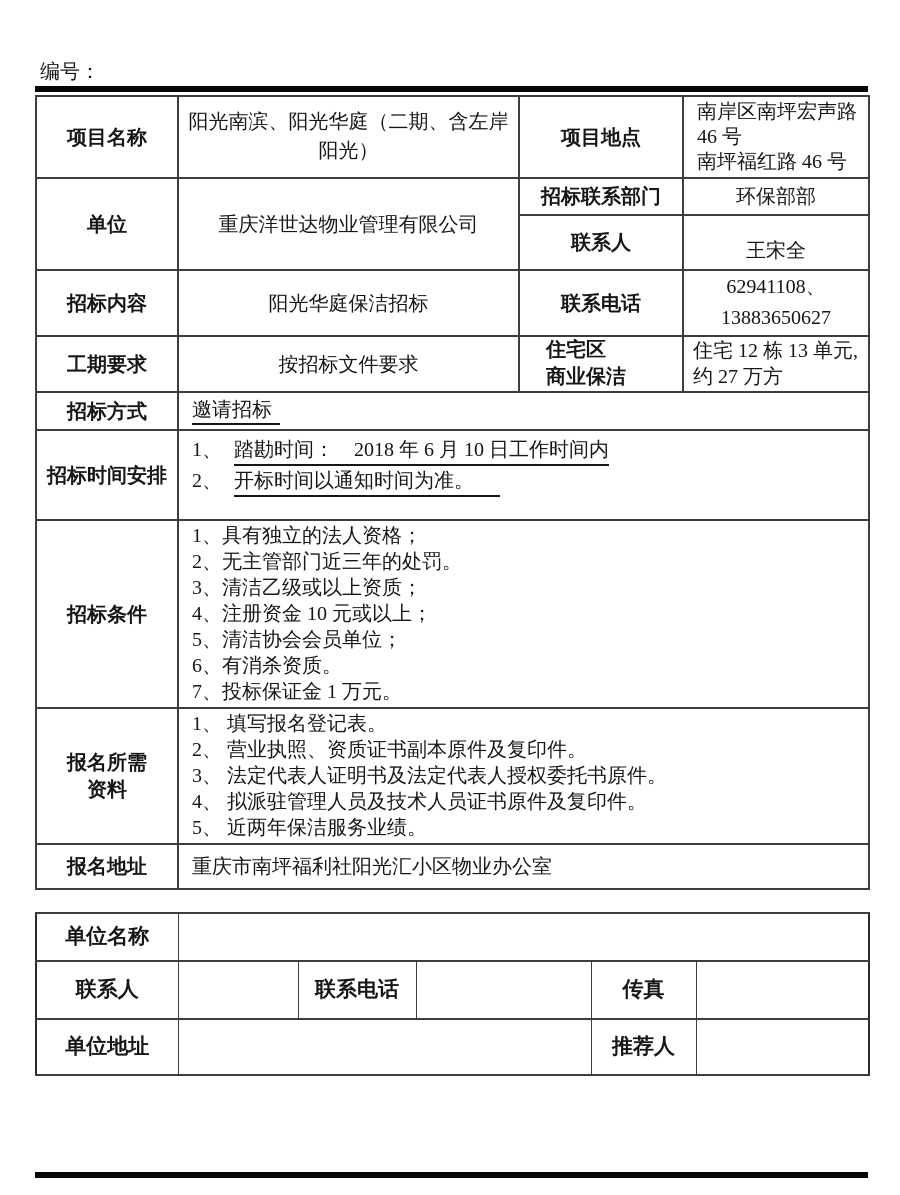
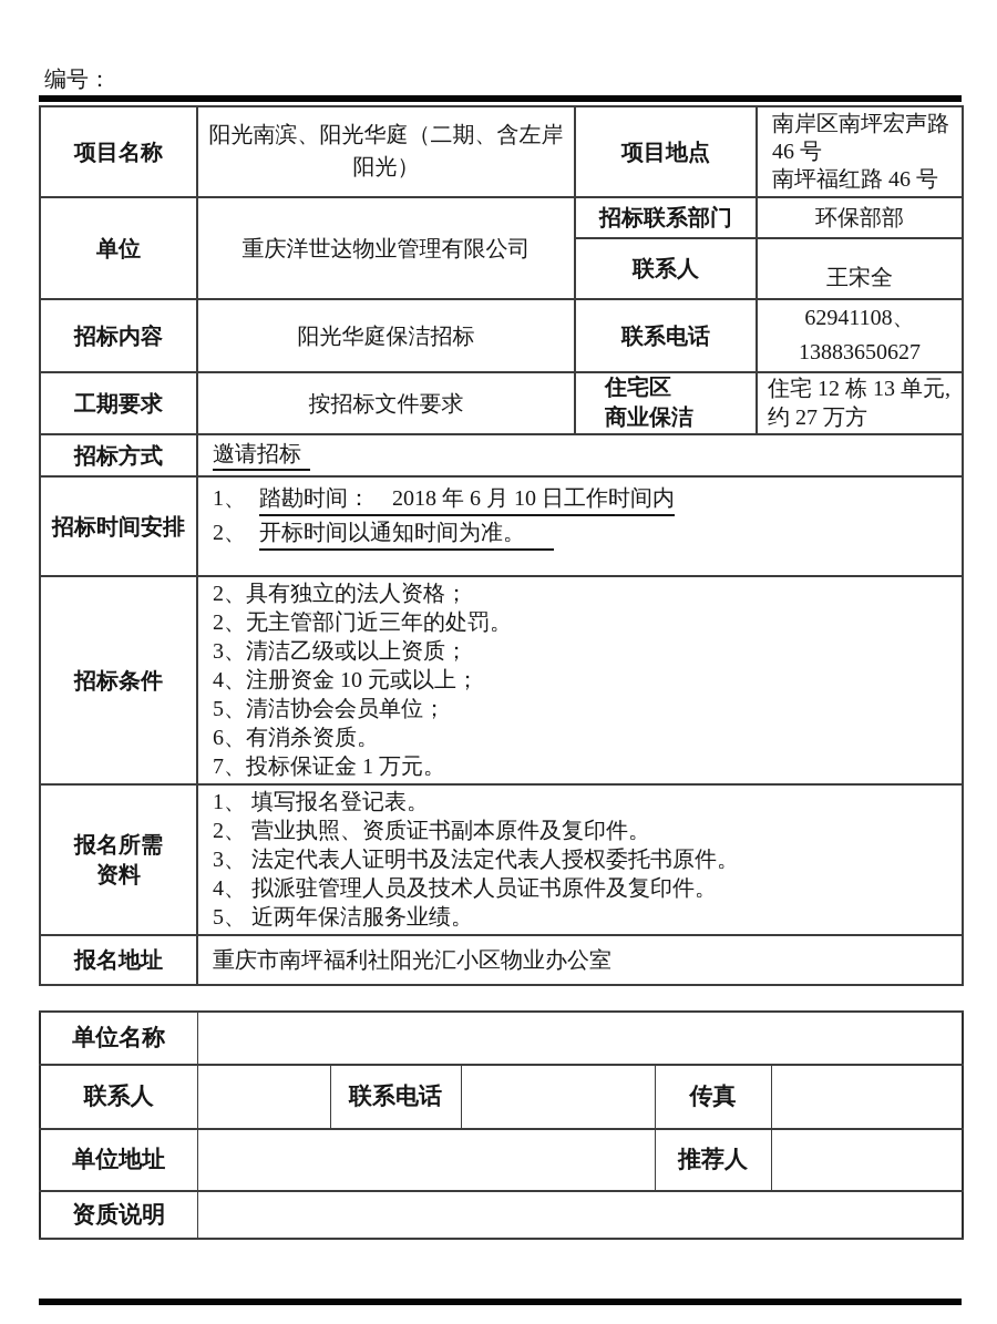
  编号：
  项目名称	阳光南滨、阳光华庭（二期、含左岸 阳光）	项目地点	南岸区南坪宏声路 46 号 南坪福红路 46 号
  单位	重庆洋世达物业管理有限公司	招标联系部门	环保部部
  联系人	王宋全
  招标内容	阳光华庭保洁招标	联系电话	62941108、 13883650627
  工期要求	按招标文件要求	住宅区 商业保洁	住宅 12 栋 13 单元, 约 27 万方
  招标方式	邀请招标
  招标时间安排	1、 踏勘时间： 2018 年 6 月 10 日工作时间内 2、 开标时间以通知时间为准。
- 招标条件	1、具有独立的法人资格； 2、无主管部门近三年的处罚。 3、清洁乙级或以上资质； 4、注册资金 10 元或以上； 5、清洁协会会员单位； 6、有消杀资质。 7、投标保证金 1 万元。
+ 招标条件	2、具有独立的法人资格； 2、无主管部门近三年的处罚。 3、清洁乙级或以上资质； 4、注册资金 10 元或以上； 5、清洁协会会员单位； 6、有消杀资质。 7、投标保证金 1 万元。
  报名所需 资料	1、 填写报名登记表。 2、 营业执照、资质证书副本原件及复印件。 3、 法定代表人证明书及法定代表人授权委托书原件。 4、 拟派驻管理人员及技术人员证书原件及复印件。 5、 近两年保洁服务业绩。
  报名地址	重庆市南坪福利社阳光汇小区物业办公室
  单位名称
  联系人		联系电话		传真
  单位地址		推荐人
+ 资质说明
